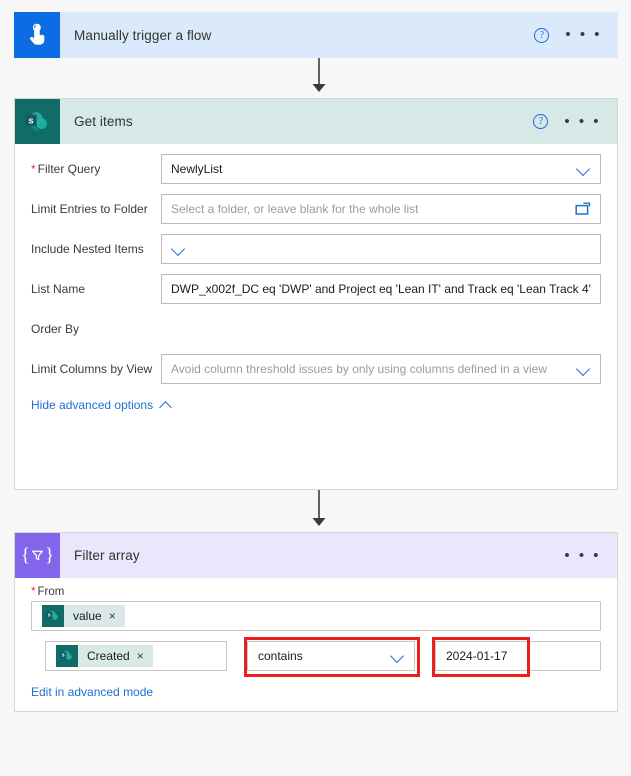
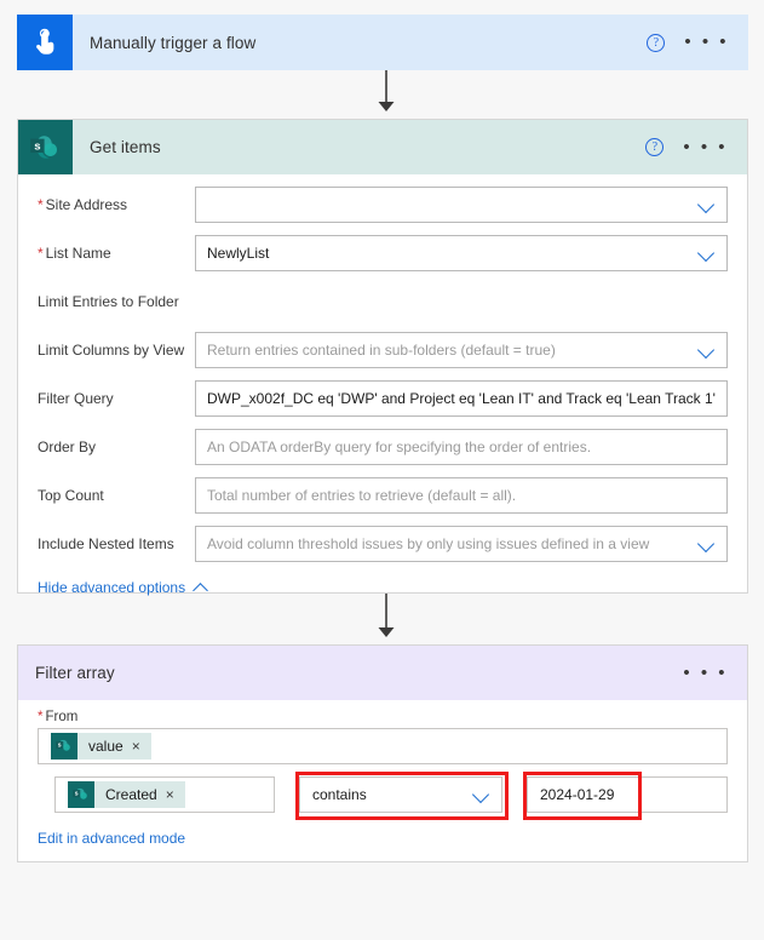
  Manually trigger a flow
  ?
  • • •
  s
  Get items
  ?
  • • •
+ * Site Address
- * Filter Query
+ * List Name
  NewlyList
  Limit Entries to Folder
- Select a folder, or leave blank for the whole list
- Include Nested Items
+ Limit Columns by View
+ Return entries contained in sub-folders (default = true)
- List Name
+ Filter Query
- DWP_x002f_DC eq 'DWP' and Project eq 'Lean IT' and Track eq 'Lean Track 4'
+ DWP_x002f_DC eq 'DWP' and Project eq 'Lean IT' and Track eq 'Lean Track 1'
  Order By
+ An ODATA orderBy query for specifying the order of entries.
+ Top Count
+ Total number of entries to retrieve (default = all).
- Limit Columns by View
+ Include Nested Items
- Avoid column threshold issues by only using columns defined in a view
+ Avoid column threshold issues by only using issues defined in a view
  Hide advanced options
- {
- }
  Filter array
  • • •
  * From
  value
  ×
  Created
  ×
  contains
- 2024-01-17
+ 2024-01-29
  Edit in advanced mode
